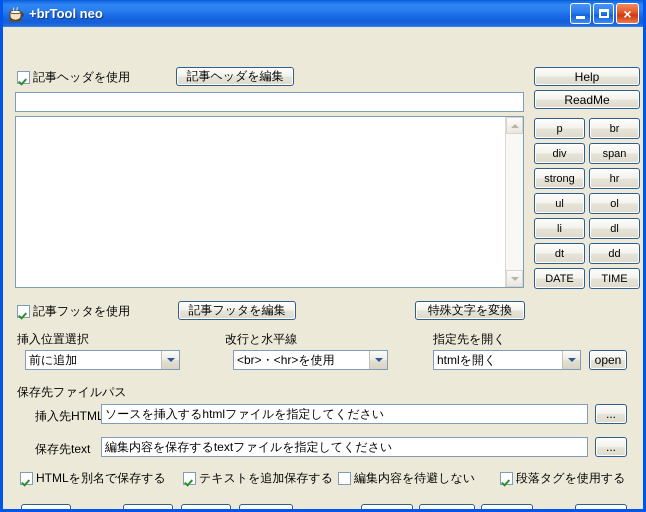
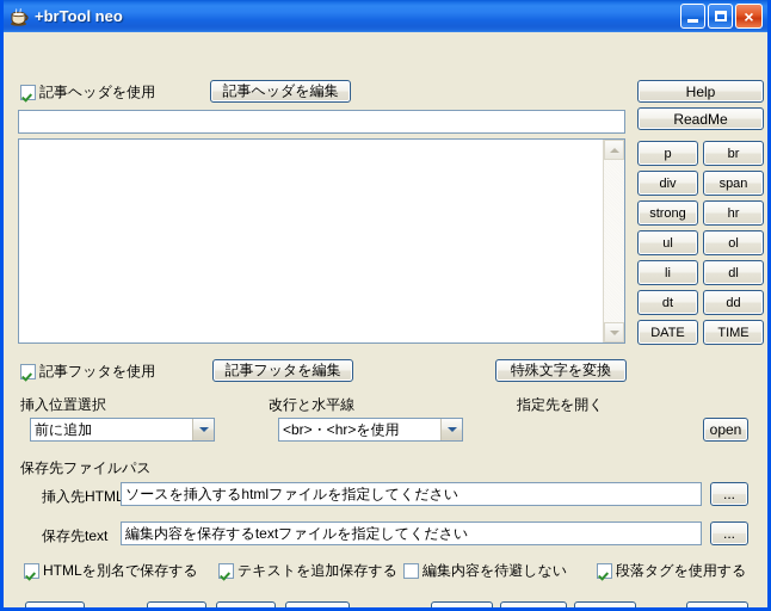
  +brTool neo
  ×
  記事ヘッダを使用
  記事ヘッダを編集
  Help
  ReadMe
  p
  br
  div
  span
  strong
  hr
  ul
  ol
  li
  dl
  dt
  dd
  DATE
  TIME
  記事フッタを使用
  記事フッタを編集
  特殊文字を変換
  挿入位置選択
  改行と水平線
  指定先を開く
  前に追加
  <br>・<hr>を使用
- htmlを開く
  open
  保存先ファイルパス
  挿入先HTM
  ソースを挿入するhtmlファイルを指定してください
  ...
  保存先text
  編集内容を保存するtextファイルを指定してください
  ...
  HTMLを別名で保存する
  テキストを追加保存する
  編集内容を待避しない
  段落タグを使用する
